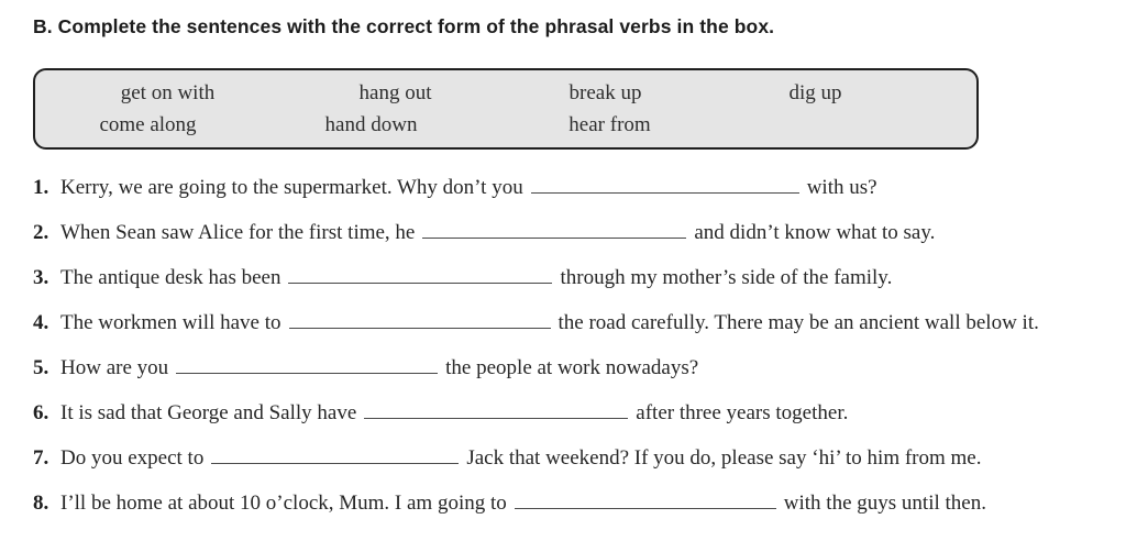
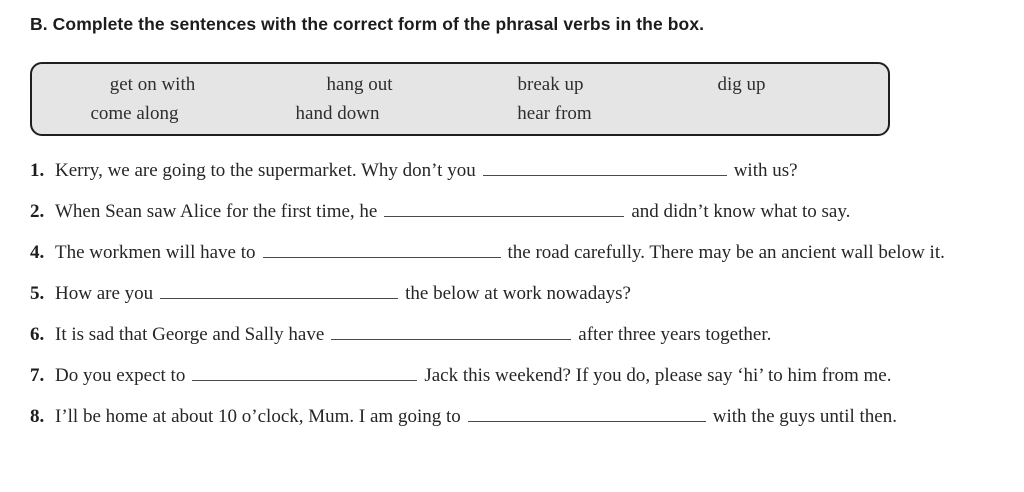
  B. Complete the sentences with the correct form of the phrasal verbs in the box.
  get on with
  hang out
  break up
  dig up
  come along
  hand down
  hear from
  1.
  Kerry, we are going to the supermarket. Why don’t you
  with us?
  2.
  When Sean saw Alice for the first time, he
  and didn’t know what to say.
- 3.
- The antique desk has been
- through my mother’s side of the family.
  4.
  The workmen will have to
  the road carefully. There may be an ancient wall below it.
  5.
  How are you
- the people at work nowadays?
+ the below at work nowadays?
  6.
  It is sad that George and Sally have
  after three years together.
  7.
  Do you expect to
- Jack that weekend? If you do, please say ‘hi’ to him from me.
+ Jack this weekend? If you do, please say ‘hi’ to him from me.
  8.
  I’ll be home at about 10 o’clock, Mum. I am going to
  with the guys until then.
